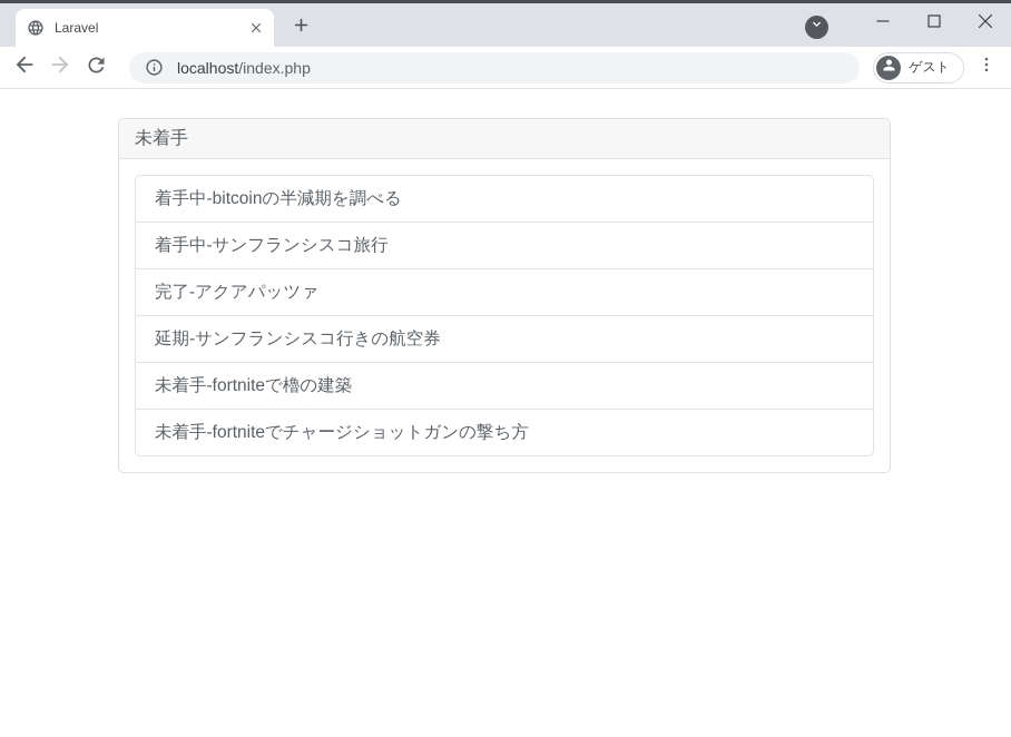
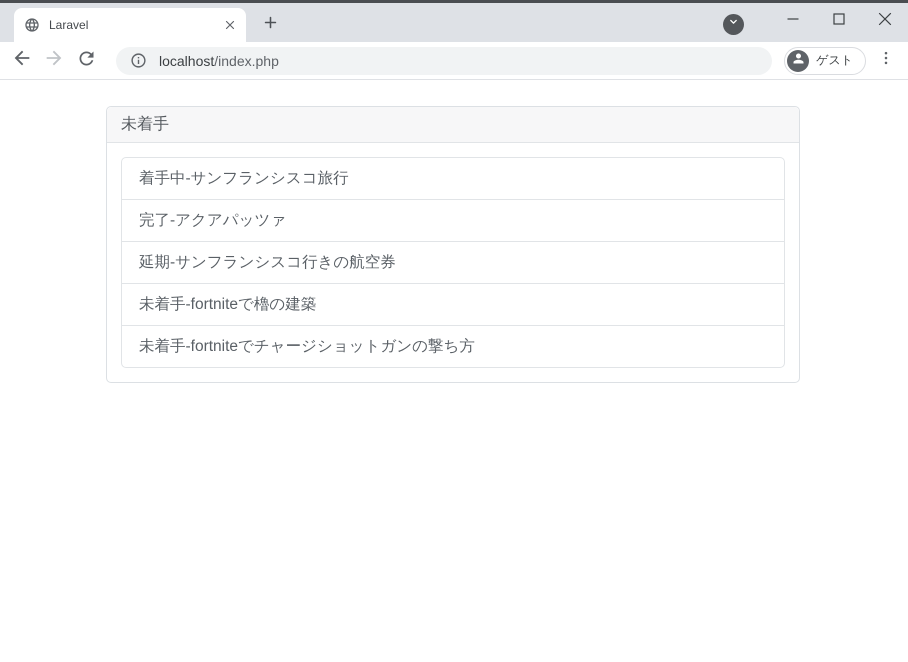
  Laravel
  localhost/index.php
  ゲスト
  未着手
- 着手中-bitcoinの半減期を調べる
  着手中-サンフランシスコ旅行
  完了-アクアパッツァ
  延期-サンフランシスコ行きの航空券
  未着手-fortniteで櫓の建築
  未着手-fortniteでチャージショットガンの撃ち方
